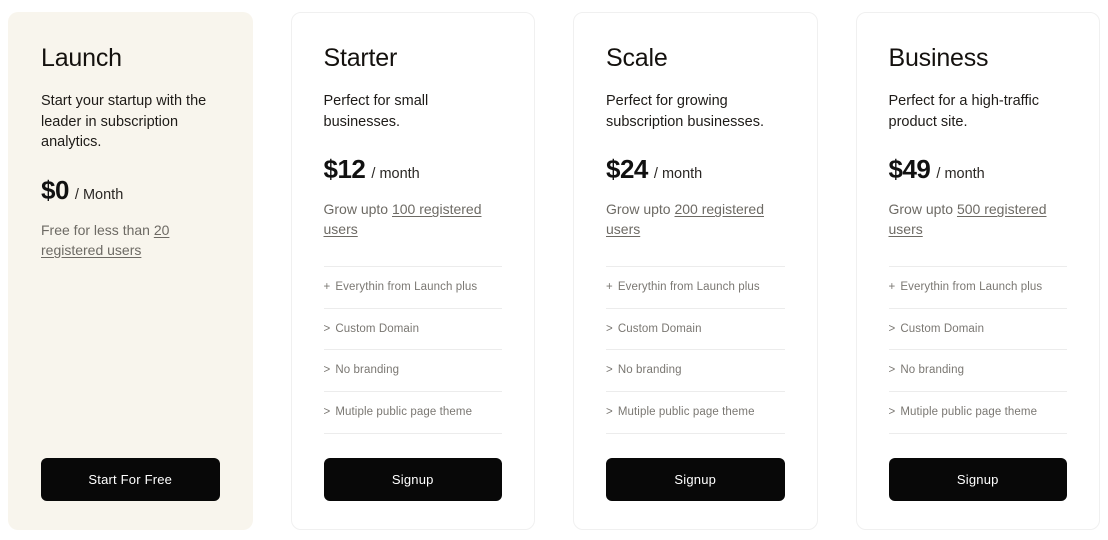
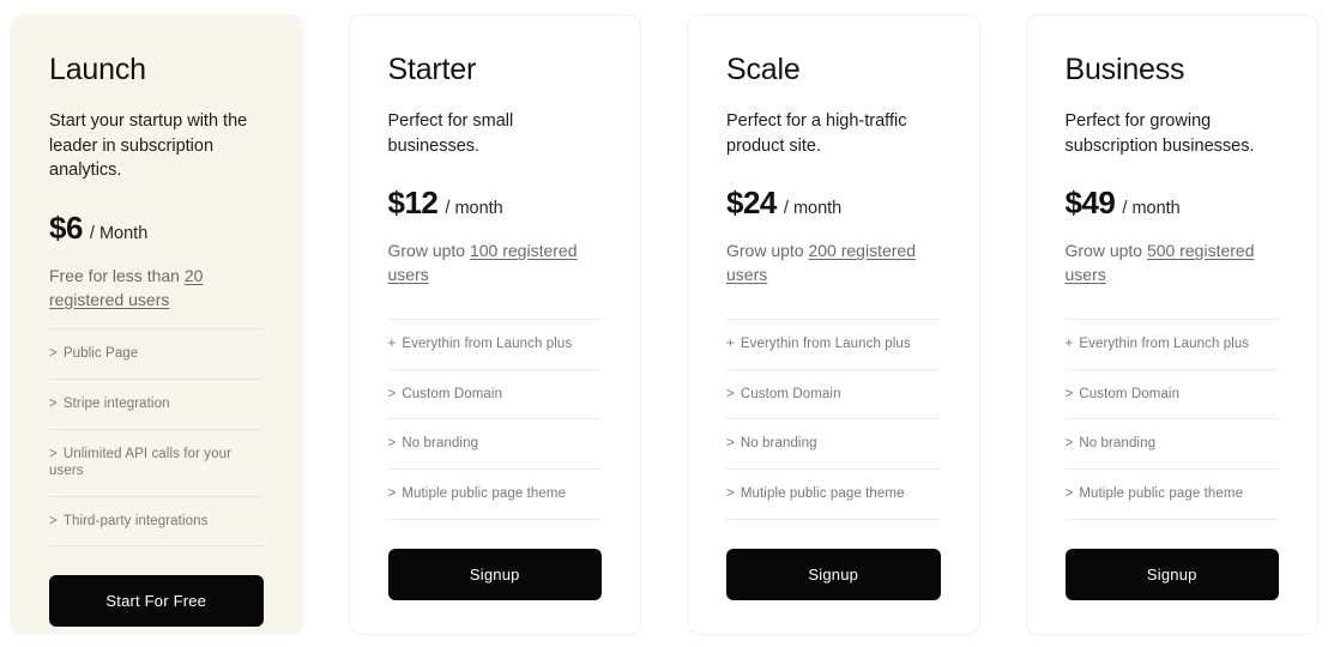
  Launch
  Start your startup with the leader in subscription analytics.
- $0
+ $6
  / Month
  Free for less than 20 registered users
+ > Public Page
+ > Stripe integration
+ > Unlimited API calls for your users
+ > Third-party integrations
  Start For Free
  Starter
  Perfect for small businesses.
  $12
  / month
  Grow upto 100 registered users
  + Everythin from Launch plus
  > Custom Domain
  > No branding
  > Mutiple public page theme
  Signup
  Scale
- Perfect for growing subscription businesses.
+ Perfect for a high-traffic product site.
  $24
  / month
  Grow upto 200 registered users
  + Everythin from Launch plus
  > Custom Domain
  > No branding
  > Mutiple public page theme
  Signup
  Business
- Perfect for a high-traffic product site.
+ Perfect for growing subscription businesses.
  $49
  / month
  Grow upto 500 registered users
  + Everythin from Launch plus
  > Custom Domain
  > No branding
  > Mutiple public page theme
  Signup
